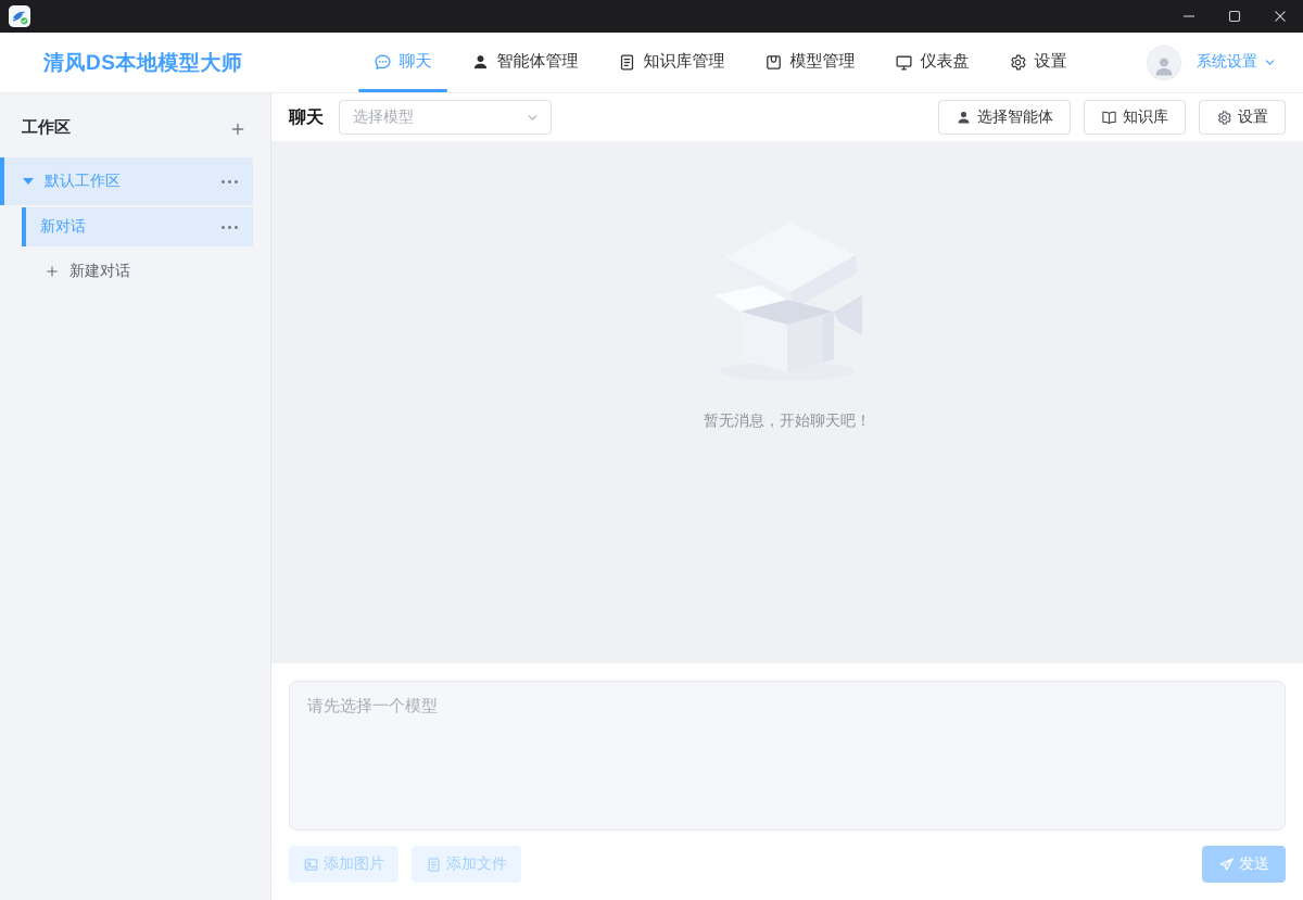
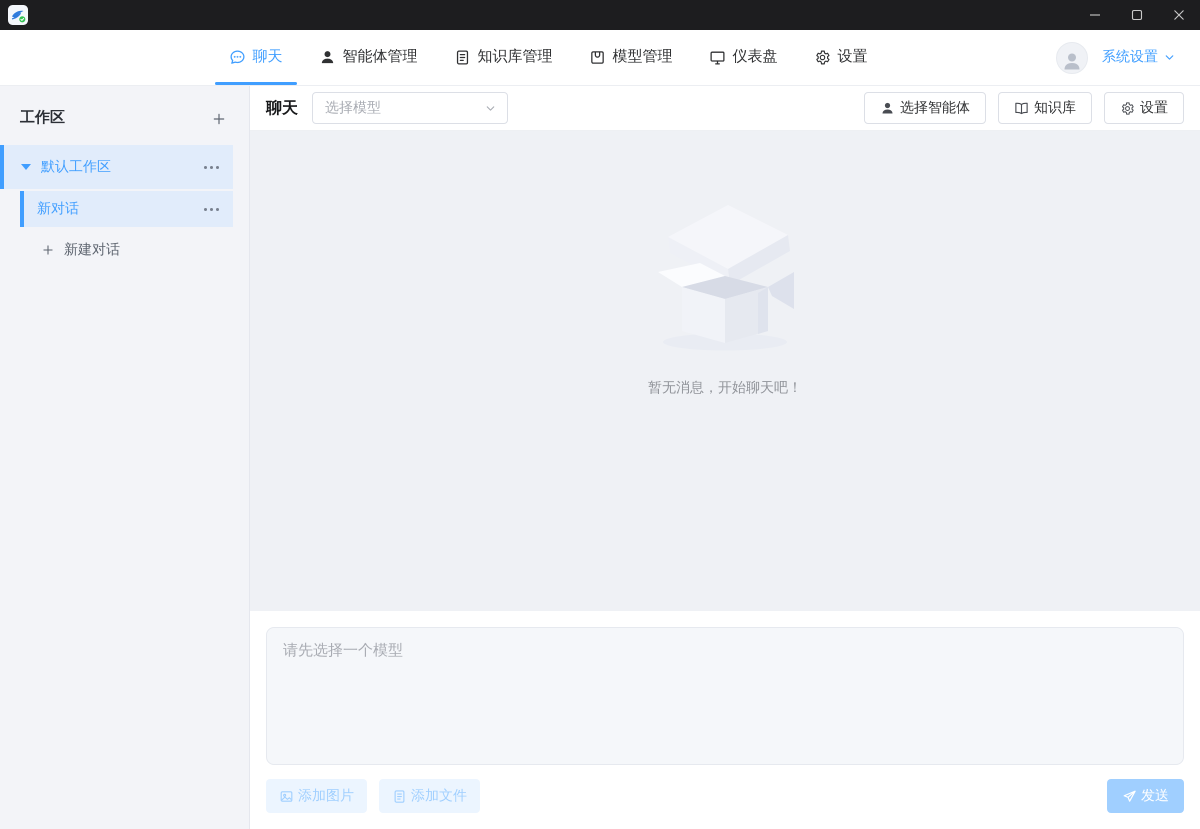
- 清风DS本地模型大师
  聊天
  智能体管理
  知识库管理
  模型管理
  仪表盘
  设置
  系统设置
  工作区
  默认工作区
  新对话
  新建对话
  聊天
  选择模型
  选择智能体
  知识库
  设置
  暂无消息，开始聊天吧！
  请先选择一个模型
  添加图片
  添加文件
  发送
